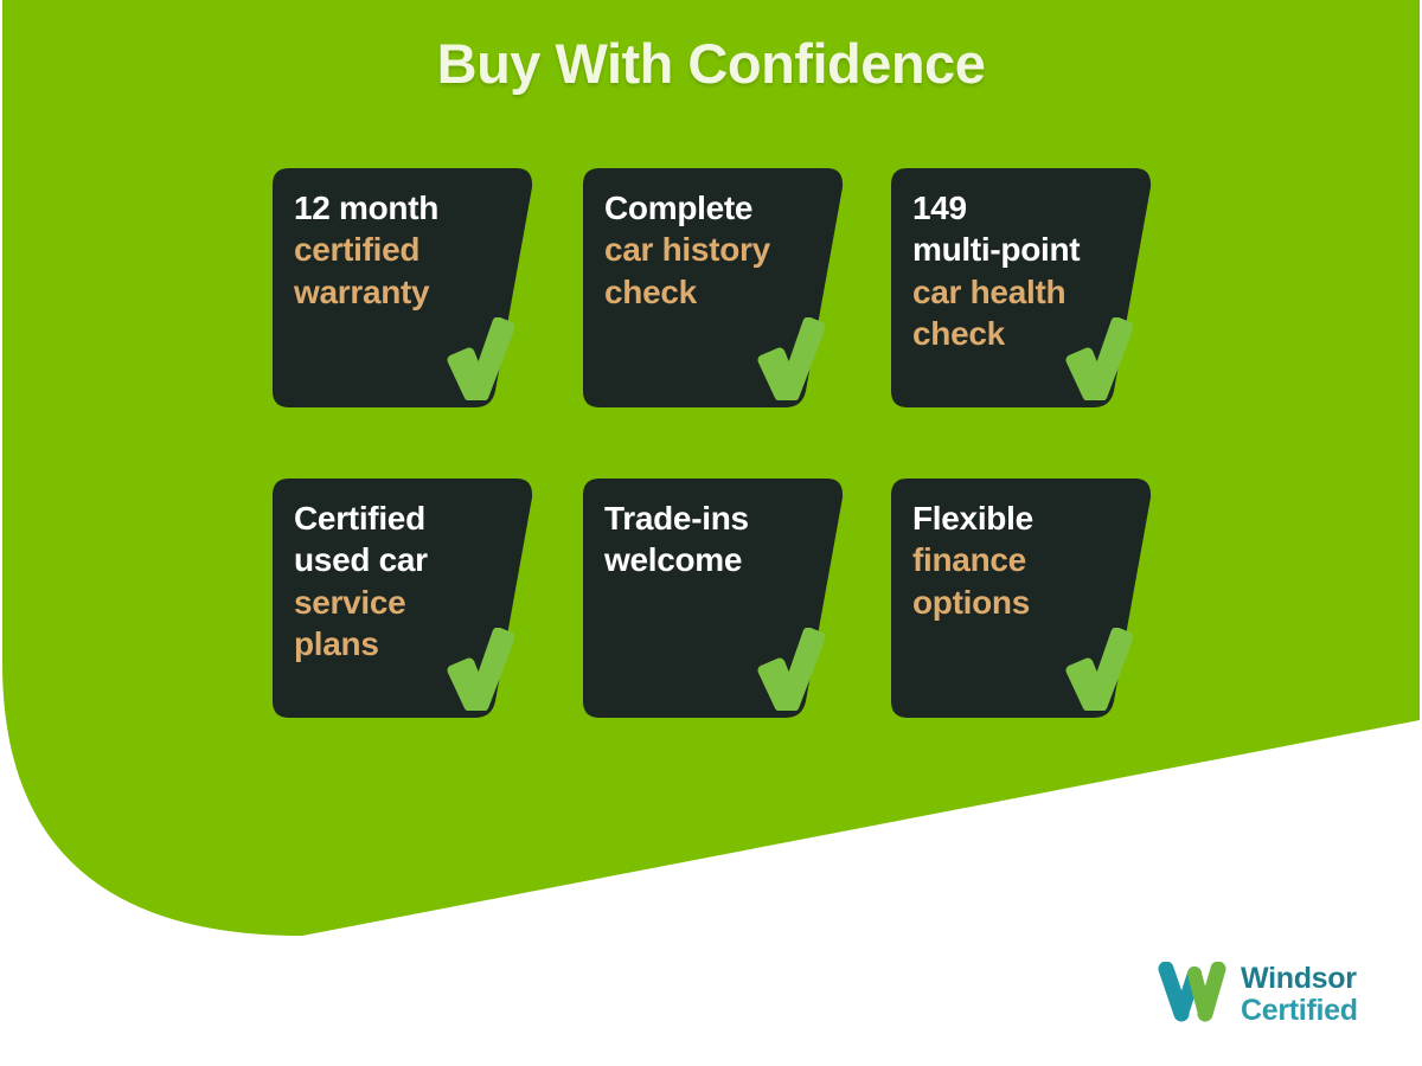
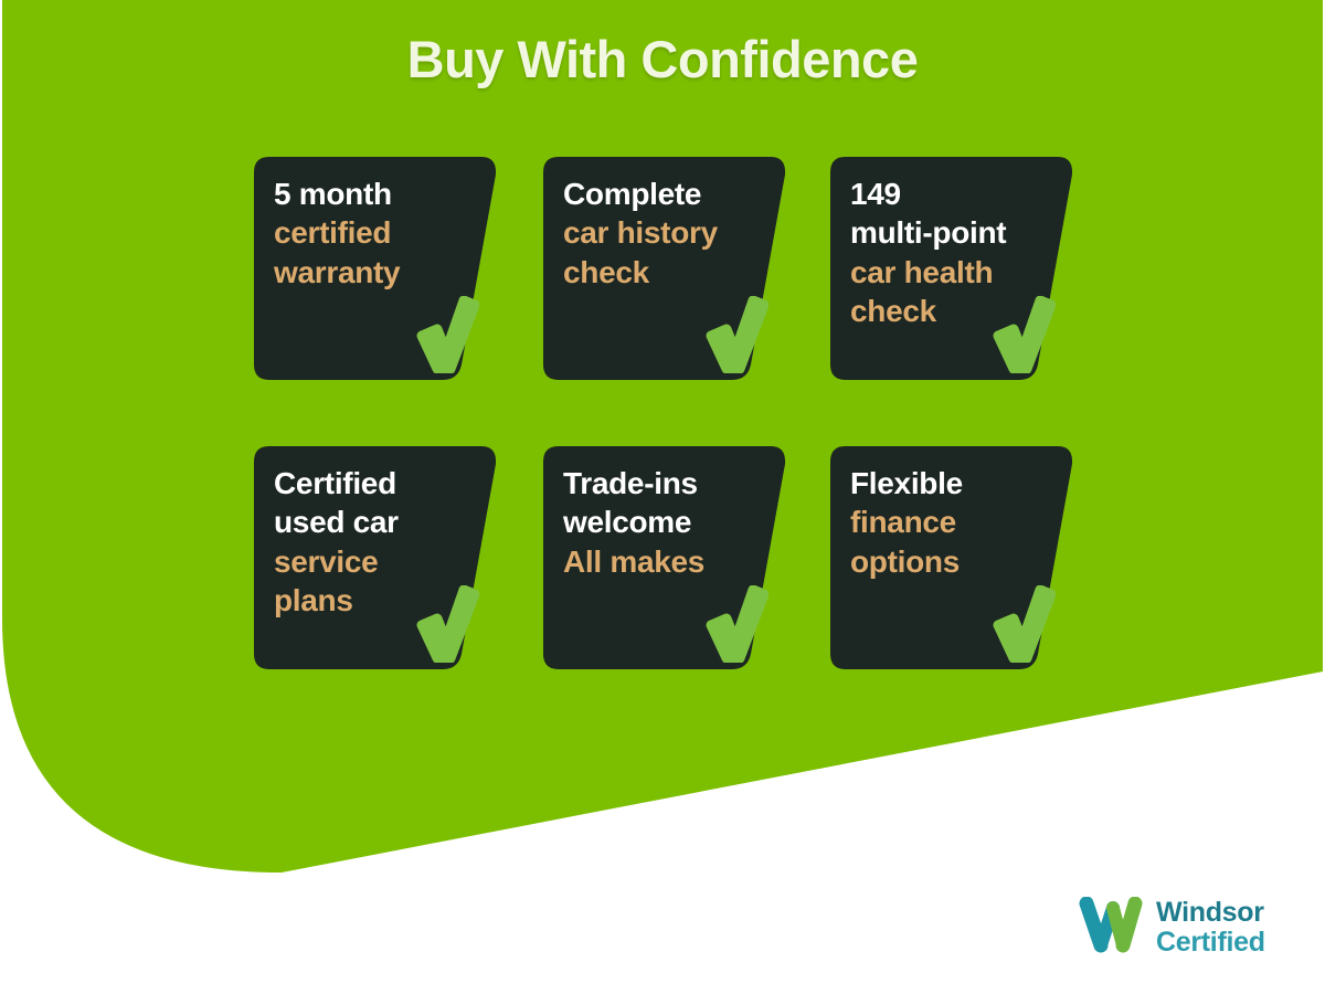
  Buy With Confidence
- 12 month
+ 5 month
  certified
  warranty
  Complete
  car history
  check
  149
  multi-point
  car health
  check
  Certified
  used car
  service
  plans
  Trade-ins
  welcome
+ All makes
  Flexible
  finance
  options
  Windsor
  Certified
